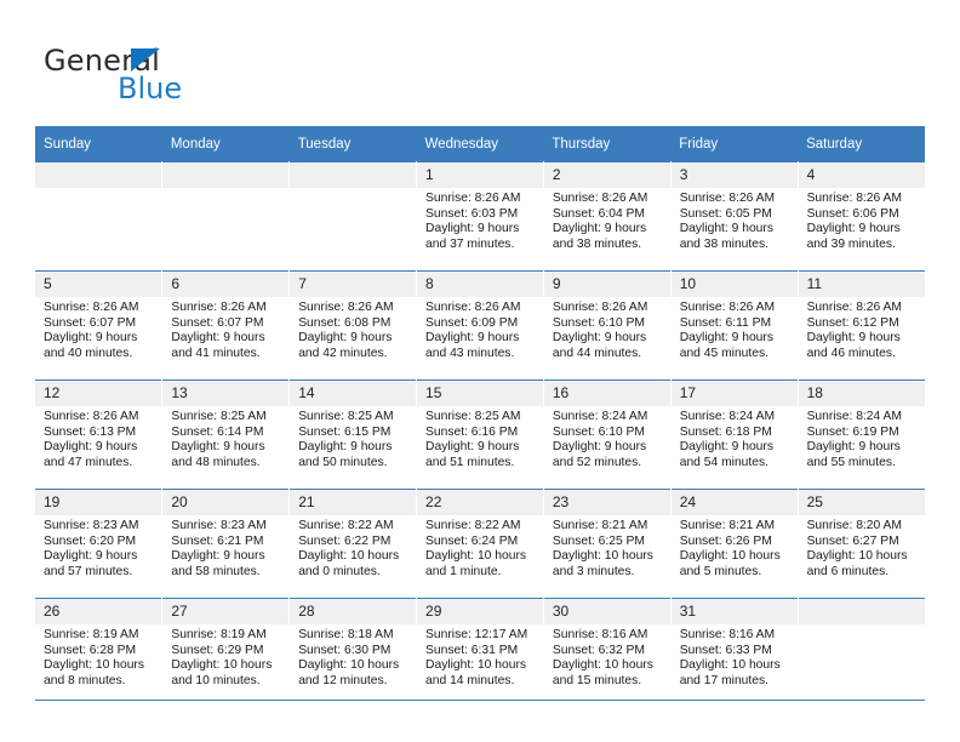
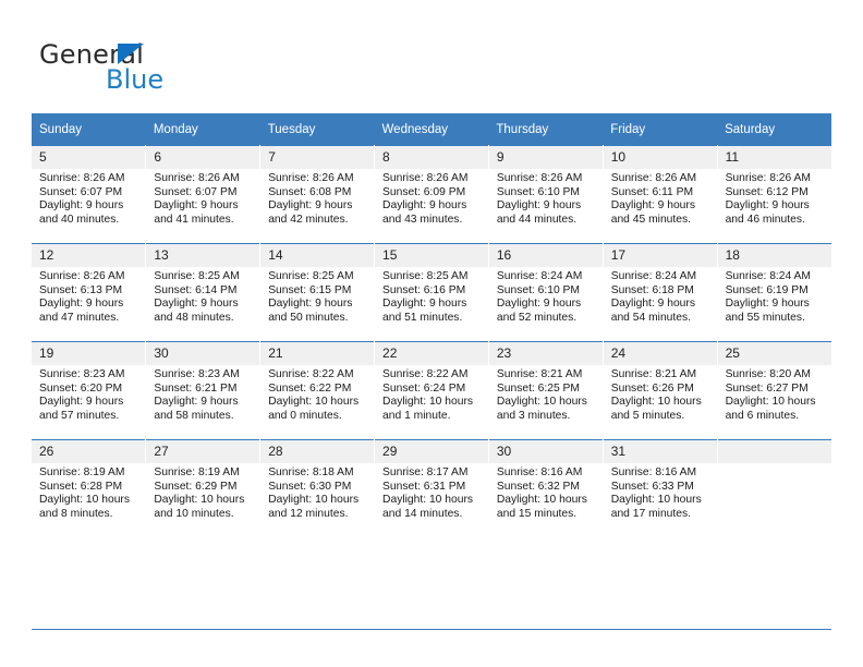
  General
  Blue
  Sunday	Monday	Tuesday	Wednesday	Thursday	Friday	Saturday
- 			1Sunrise: 8:26 AMSunset: 6:03 PMDaylight: 9 hoursand 37 minutes.	2Sunrise: 8:26 AMSunset: 6:04 PMDaylight: 9 hoursand 38 minutes.	3Sunrise: 8:26 AMSunset: 6:05 PMDaylight: 9 hoursand 38 minutes.	4Sunrise: 8:26 AMSunset: 6:06 PMDaylight: 9 hoursand 39 minutes.
  5Sunrise: 8:26 AMSunset: 6:07 PMDaylight: 9 hoursand 40 minutes.	6Sunrise: 8:26 AMSunset: 6:07 PMDaylight: 9 hoursand 41 minutes.	7Sunrise: 8:26 AMSunset: 6:08 PMDaylight: 9 hoursand 42 minutes.	8Sunrise: 8:26 AMSunset: 6:09 PMDaylight: 9 hoursand 43 minutes.	9Sunrise: 8:26 AMSunset: 6:10 PMDaylight: 9 hoursand 44 minutes.	10Sunrise: 8:26 AMSunset: 6:11 PMDaylight: 9 hoursand 45 minutes.	11Sunrise: 8:26 AMSunset: 6:12 PMDaylight: 9 hoursand 46 minutes.
  12Sunrise: 8:26 AMSunset: 6:13 PMDaylight: 9 hoursand 47 minutes.	13Sunrise: 8:25 AMSunset: 6:14 PMDaylight: 9 hoursand 48 minutes.	14Sunrise: 8:25 AMSunset: 6:15 PMDaylight: 9 hoursand 50 minutes.	15Sunrise: 8:25 AMSunset: 6:16 PMDaylight: 9 hoursand 51 minutes.	16Sunrise: 8:24 AMSunset: 6:10 PMDaylight: 9 hoursand 52 minutes.	17Sunrise: 8:24 AMSunset: 6:18 PMDaylight: 9 hoursand 54 minutes.	18Sunrise: 8:24 AMSunset: 6:19 PMDaylight: 9 hoursand 55 minutes.
- 19Sunrise: 8:23 AMSunset: 6:20 PMDaylight: 9 hoursand 57 minutes.	20Sunrise: 8:23 AMSunset: 6:21 PMDaylight: 9 hoursand 58 minutes.	21Sunrise: 8:22 AMSunset: 6:22 PMDaylight: 10 hoursand 0 minutes.	22Sunrise: 8:22 AMSunset: 6:24 PMDaylight: 10 hoursand 1 minute.	23Sunrise: 8:21 AMSunset: 6:25 PMDaylight: 10 hoursand 3 minutes.	24Sunrise: 8:21 AMSunset: 6:26 PMDaylight: 10 hoursand 5 minutes.	25Sunrise: 8:20 AMSunset: 6:27 PMDaylight: 10 hoursand 6 minutes.
+ 19Sunrise: 8:23 AMSunset: 6:20 PMDaylight: 9 hoursand 57 minutes.	30Sunrise: 8:23 AMSunset: 6:21 PMDaylight: 9 hoursand 58 minutes.	21Sunrise: 8:22 AMSunset: 6:22 PMDaylight: 10 hoursand 0 minutes.	22Sunrise: 8:22 AMSunset: 6:24 PMDaylight: 10 hoursand 1 minute.	23Sunrise: 8:21 AMSunset: 6:25 PMDaylight: 10 hoursand 3 minutes.	24Sunrise: 8:21 AMSunset: 6:26 PMDaylight: 10 hoursand 5 minutes.	25Sunrise: 8:20 AMSunset: 6:27 PMDaylight: 10 hoursand 6 minutes.
- 26Sunrise: 8:19 AMSunset: 6:28 PMDaylight: 10 hoursand 8 minutes.	27Sunrise: 8:19 AMSunset: 6:29 PMDaylight: 10 hoursand 10 minutes.	28Sunrise: 8:18 AMSunset: 6:30 PMDaylight: 10 hoursand 12 minutes.	29Sunrise: 12:17 AMSunset: 6:31 PMDaylight: 10 hoursand 14 minutes.	30Sunrise: 8:16 AMSunset: 6:32 PMDaylight: 10 hoursand 15 minutes.	31Sunrise: 8:16 AMSunset: 6:33 PMDaylight: 10 hoursand 17 minutes.
+ 26Sunrise: 8:19 AMSunset: 6:28 PMDaylight: 10 hoursand 8 minutes.	27Sunrise: 8:19 AMSunset: 6:29 PMDaylight: 10 hoursand 10 minutes.	28Sunrise: 8:18 AMSunset: 6:30 PMDaylight: 10 hoursand 12 minutes.	29Sunrise: 8:17 AMSunset: 6:31 PMDaylight: 10 hoursand 14 minutes.	30Sunrise: 8:16 AMSunset: 6:32 PMDaylight: 10 hoursand 15 minutes.	31Sunrise: 8:16 AMSunset: 6:33 PMDaylight: 10 hoursand 17 minutes.
